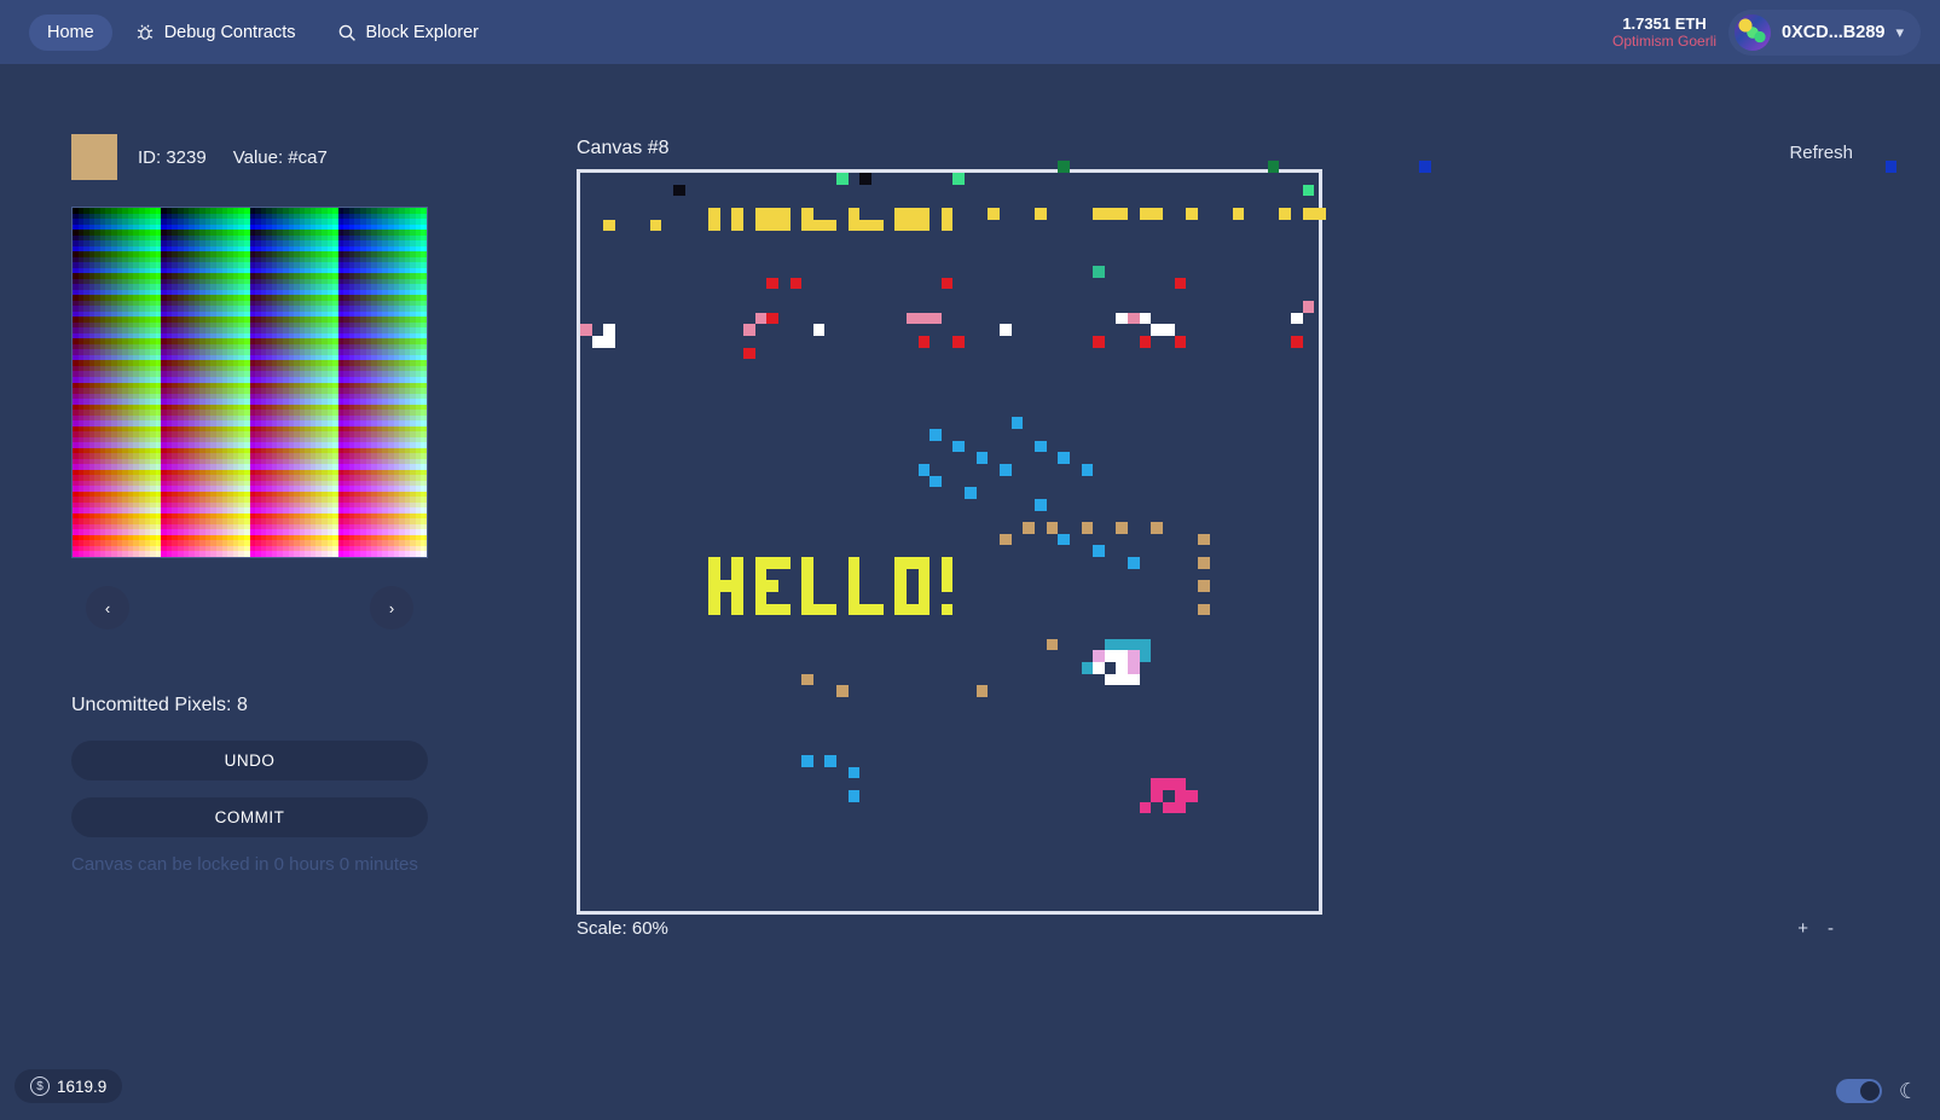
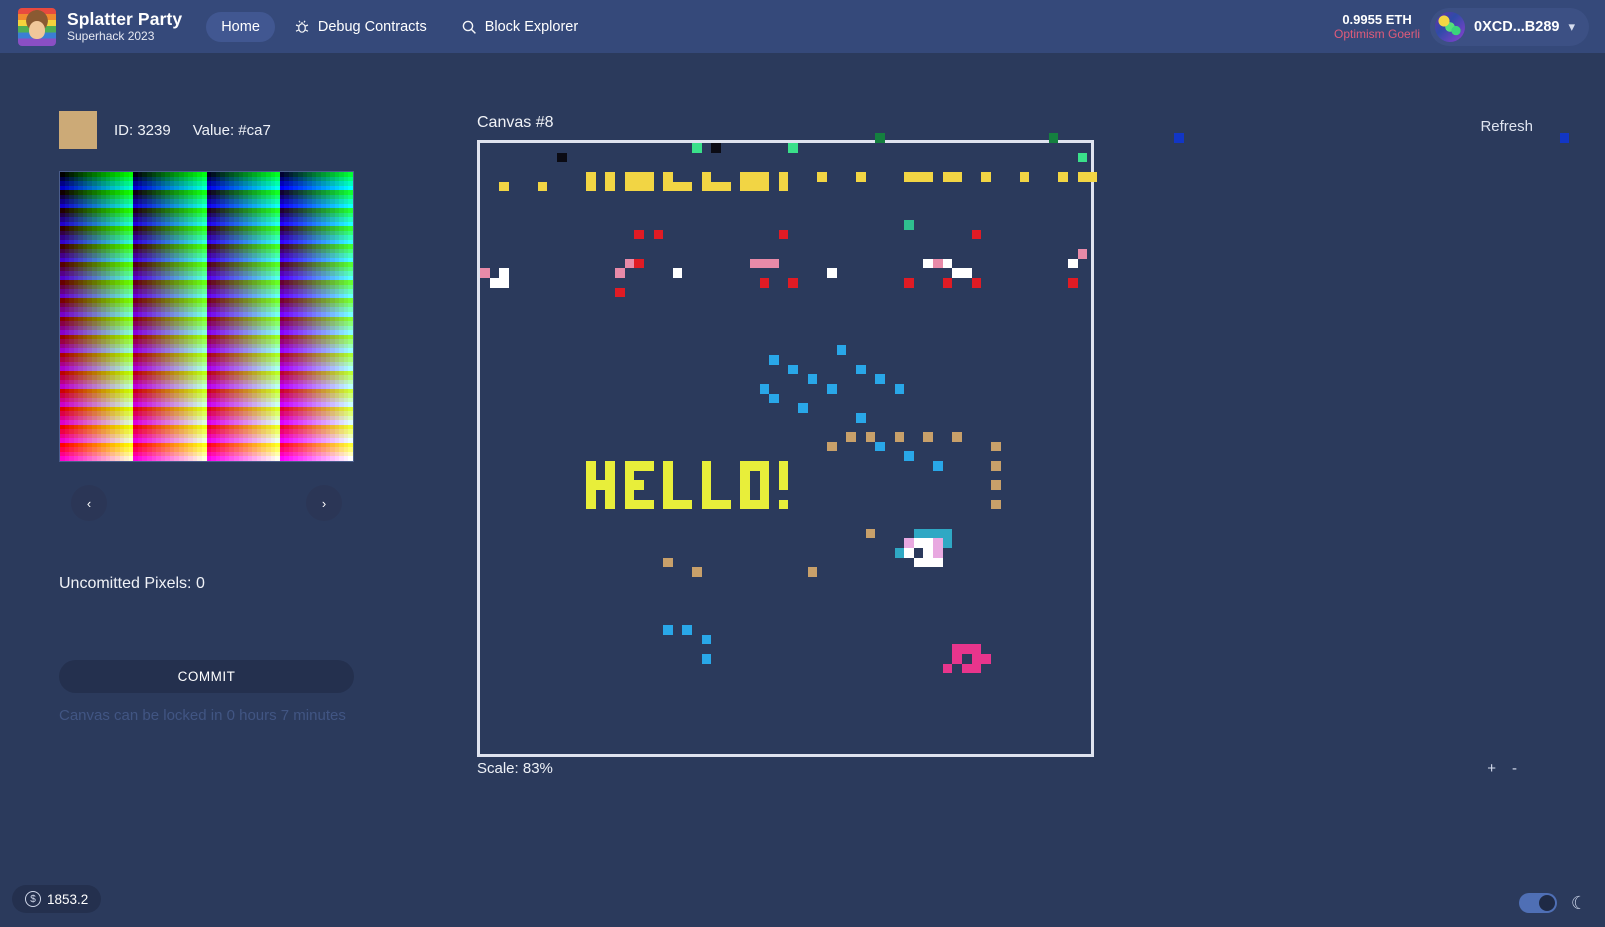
+ Splatter Party
+ Superhack 2023
  Home
  Debug Contracts
  Block Explorer
- 1.7351 ETH
+ 0.9955 ETH
  Optimism Goerli
  0XCD...B289
  ▾
  ID: 3239
  Value: #ca7
  ‹
  ›
- Uncomitted Pixels: 8
+ Uncomitted Pixels: 0
- UNDO
  COMMIT
- Canvas can be locked in 0 hours 0 minutes
+ Canvas can be locked in 0 hours 7 minutes
  Canvas #8
  Refresh
- Scale: 60%
+ Scale: 83%
  +
  -
  $
- 1619.9
+ 1853.2
  ☾
